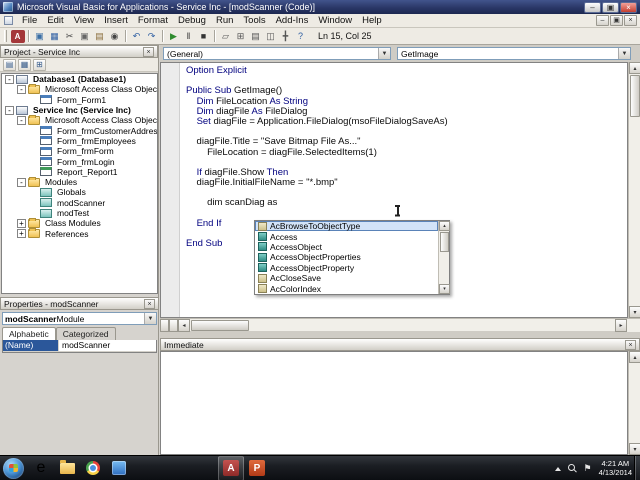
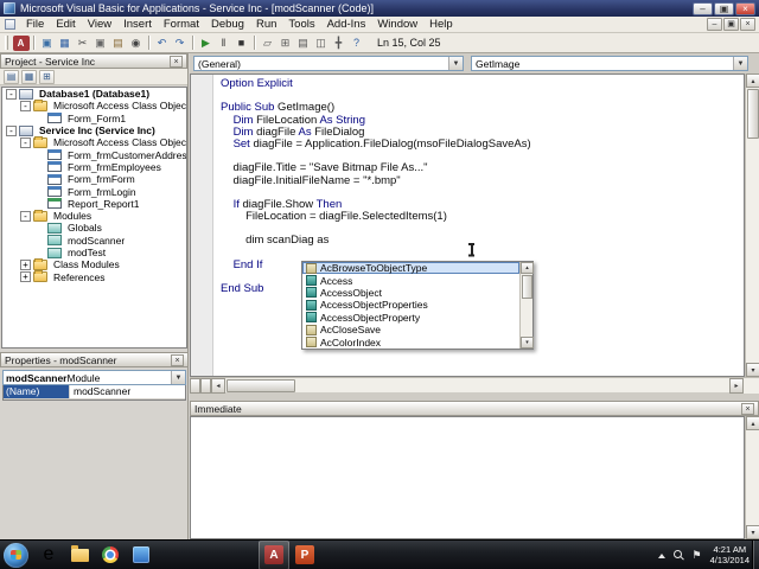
  Microsoft Visual Basic for Applications - Service Inc - [modScanner (Code)]
  –
  ▣
  ×
  File
  Edit
  View
  Insert
  Format
  Debug
  Run
  Tools
  Add-Ins
  Window
  Help
  A
  ▣
  ▦
  ✂
  ▣
  ▤
  ◉
  ↶
  ↷
  ▶
  ‖
  ■
  ▱
  ⊞
  ▤
  ◫
  ╋
  ?
  Ln 15, Col 25
  Project - Service Inc
  ▤
  ▦
  ⊞
  -
  Database1 (Database1)
  -
  Microsoft Access Class Objec
  Form_Form1
  -
  Service Inc (Service Inc)
  -
  Microsoft Access Class Objec
  Form_frmCustomerAddres
  Form_frmEmployees
  Form_frmForm
  Form_frmLogin
  Report_Report1
  -
  Modules
  Globals
  modScanner
  modTest
  +
  Class Modules
  +
  References
  Properties - modScanner
  modScanner
  Module
- Alphabetic
- Categorized
  (Name)
  modScanner
  (General)
  GetImage
  Option Explicit
  Public Sub GetImage()
  Dim FileLocation As String
  Dim diagFile As FileDialog
  Set diagFile = Application.FileDialog(msoFileDialogSaveAs)
  diagFile.Title = "Save Bitmap File As..."
- FileLocation = diagFile.SelectedItems(1)
+ diagFile.InitialFileName = "*.bmp"
  If diagFile.Show Then
- diagFile.InitialFileName = "*.bmp"
+ FileLocation = diagFile.SelectedItems(1)
  dim scanDiag as
  End If
  End Sub
  AcBrowseToObjectType
  Access
  AccessObject
  AccessObjectProperties
  AccessObjectProperty
  AcCloseSave
  AcColorIndex
  Immediate
  e
  A
  P
  ⚑
  4:21 AM
  4/13/2014
